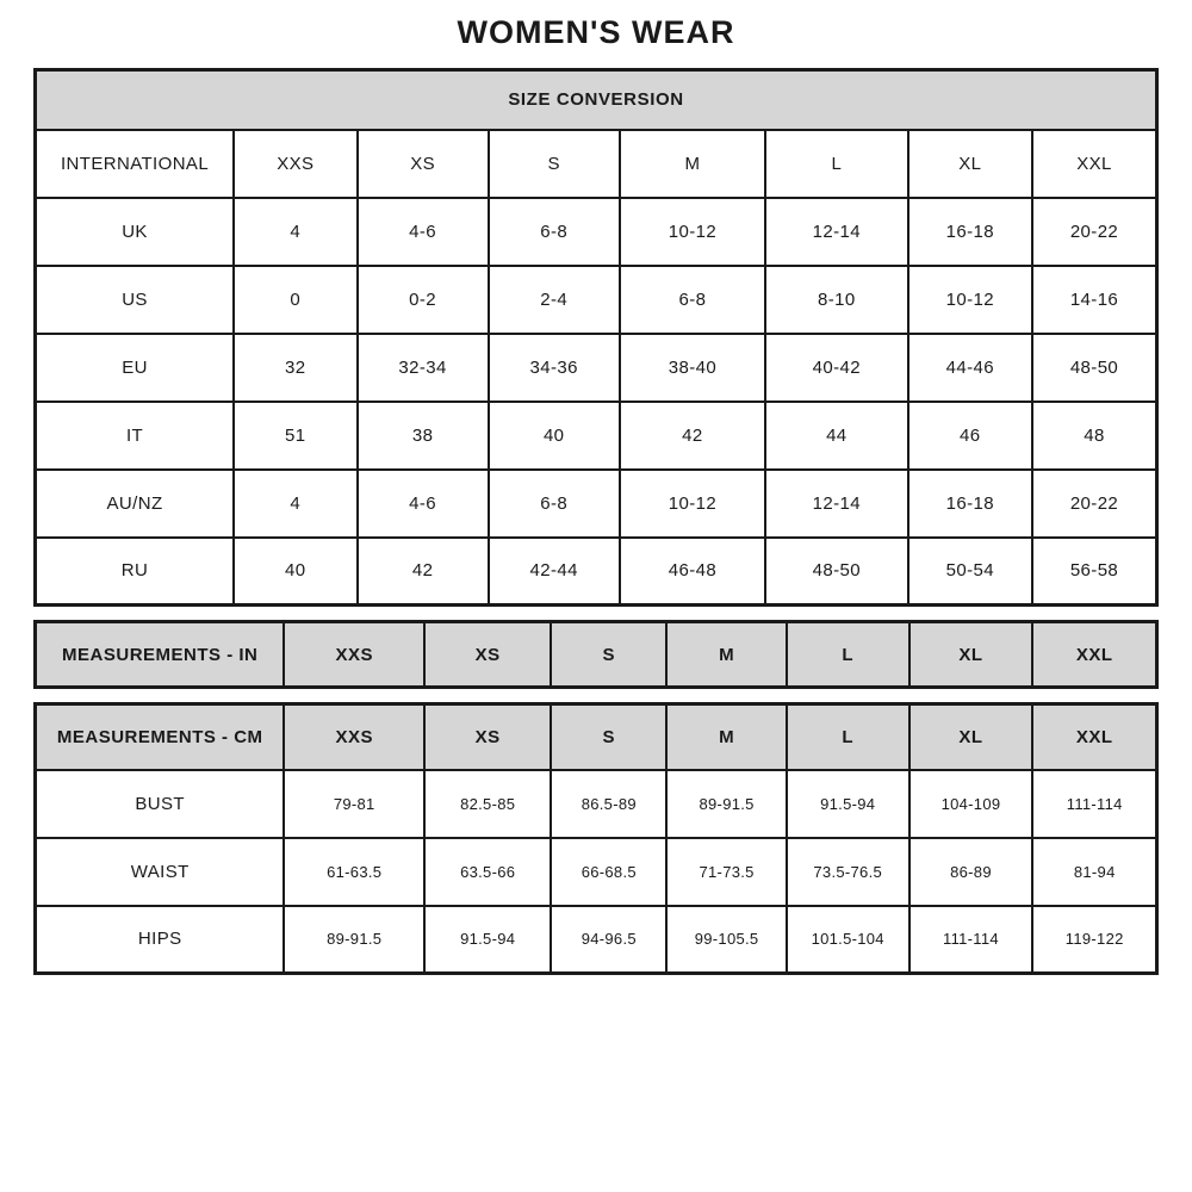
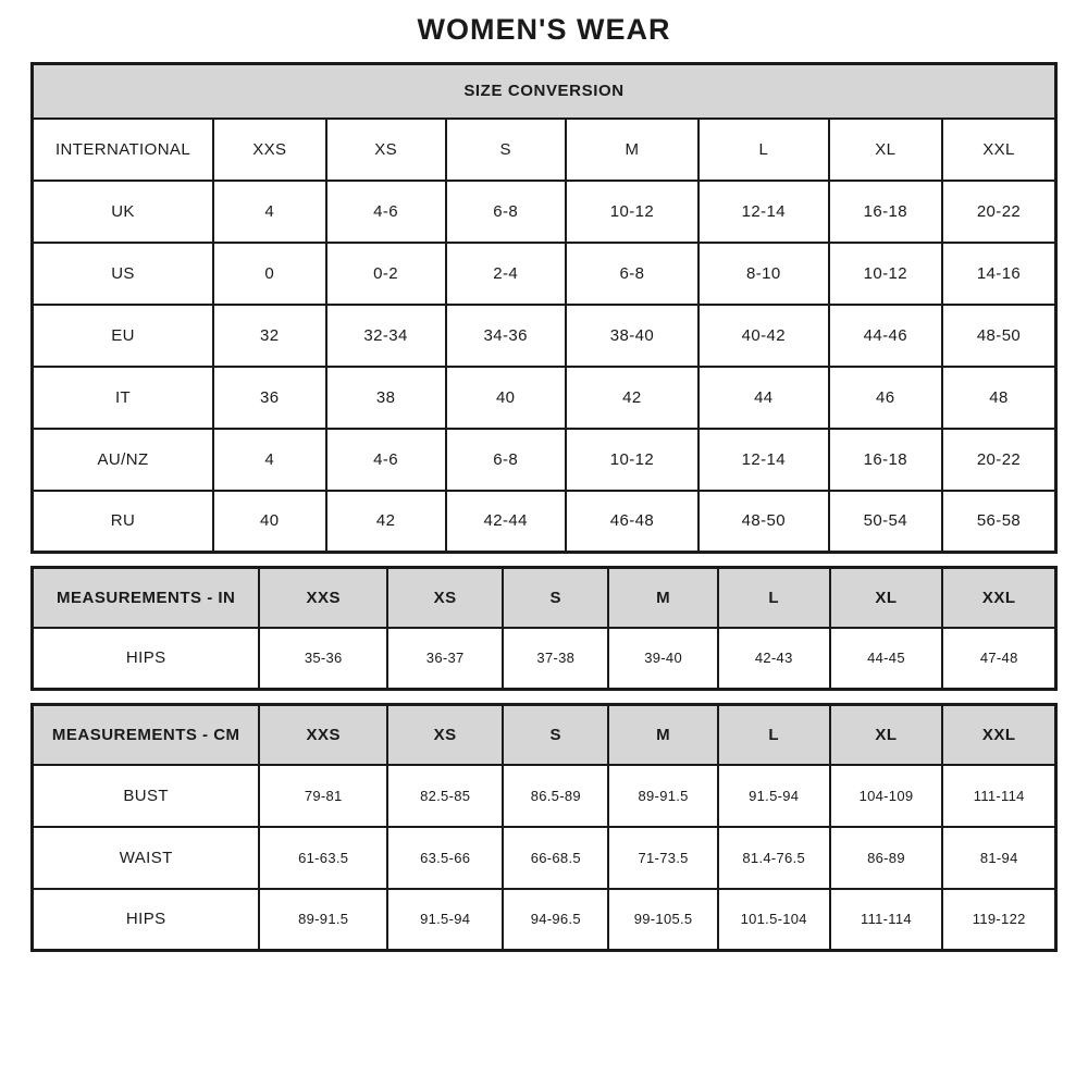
  WOMEN'S WEAR
  SIZE CONVERSION
  INTERNATIONAL	XXS	XS	S	M	L	XL	XXL
  UK	4	4-6	6-8	10-12	12-14	16-18	20-22
  US	0	0-2	2-4	6-8	8-10	10-12	14-16
  EU	32	32-34	34-36	38-40	40-42	44-46	48-50
- IT	51	38	40	42	44	46	48
+ IT	36	38	40	42	44	46	48
  AU/NZ	4	4-6	6-8	10-12	12-14	16-18	20-22
  RU	40	42	42-44	46-48	48-50	50-54	56-58
  MEASUREMENTS - IN	XXS	XS	S	M	L	XL	XXL
+ HIPS	35-36	36-37	37-38	39-40	42-43	44-45	47-48
  MEASUREMENTS - CM	XXS	XS	S	M	L	XL	XXL
  BUST	79-81	82.5-85	86.5-89	89-91.5	91.5-94	104-109	111-114
- WAIST	61-63.5	63.5-66	66-68.5	71-73.5	73.5-76.5	86-89	81-94
+ WAIST	61-63.5	63.5-66	66-68.5	71-73.5	81.4-76.5	86-89	81-94
  HIPS	89-91.5	91.5-94	94-96.5	99-105.5	101.5-104	111-114	119-122
